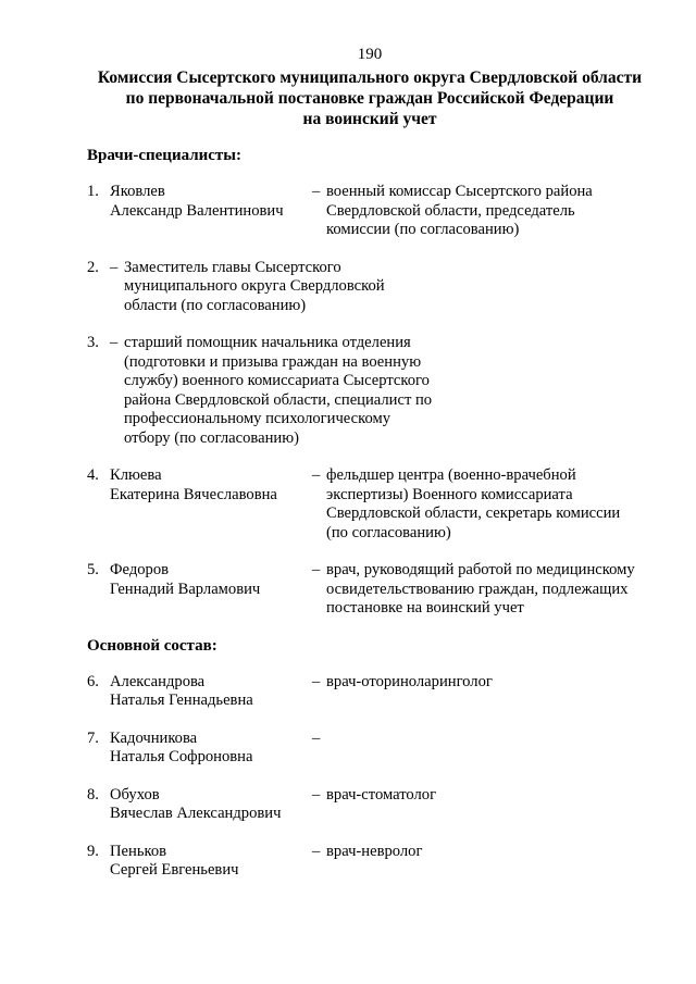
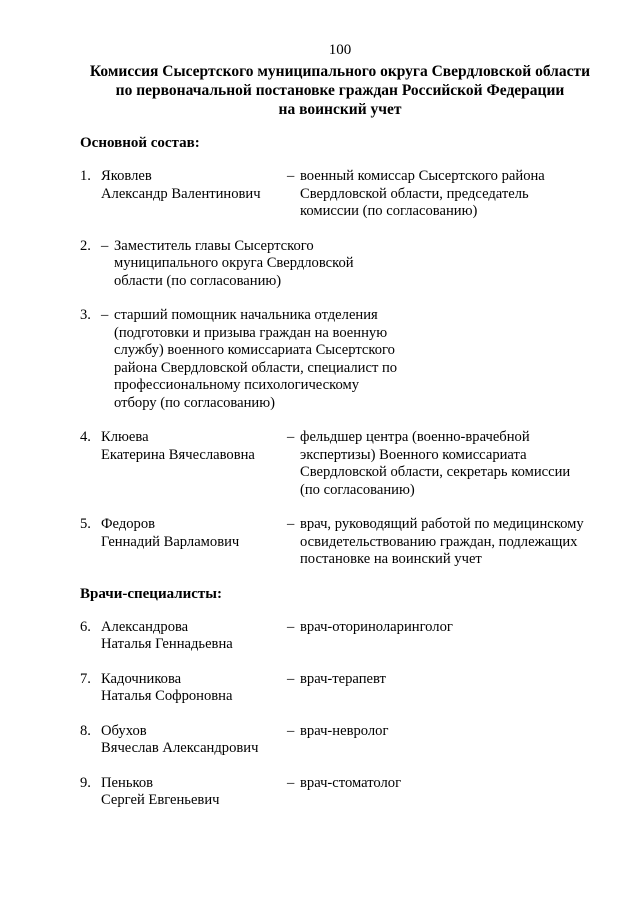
- 190
+ 100
  Комиссия Сысертского муниципального округа Свердловской области
  по первоначальной постановке граждан Российской Федерации
  на воинский учет
- Врачи-специалисты:
+ Основной состав:
  1.
  Яковлев
  Александр Валентинович
  –
  военный комиссар Сысертского района
  Свердловской области, председатель
  комиссии (по согласованию)
  2.
  –
  Заместитель главы Сысертского
  муниципального округа Свердловской
  области (по согласованию)
  3.
  –
  старший помощник начальника отделения
  (подготовки и призыва граждан на военную
  службу) военного комиссариата Сысертского
  района Свердловской области, специалист по
  профессиональному психологическому
  отбору (по согласованию)
  4.
  Клюева
  Екатерина Вячеславовна
  –
  фельдшер центра (военно-врачебной
  экспертизы) Военного комиссариата
  Свердловской области, секретарь комиссии
  (по согласованию)
  5.
  Федоров
  Геннадий Варламович
  –
  врач, руководящий работой по медицинскому
  освидетельствованию граждан, подлежащих
  постановке на воинский учет
- Основной состав:
+ Врачи-специалисты:
  6.
  Александрова
  Наталья Геннадьевна
  –
  врач-оториноларинголог
  7.
  Кадочникова
  Наталья Софроновна
  –
+ врач-терапевт
  8.
  Обухов
  Вячеслав Александрович
  –
- врач-стоматолог
+ врач-невролог
  9.
  Пеньков
  Сергей Евгеньевич
  –
- врач-невролог
+ врач-стоматолог
